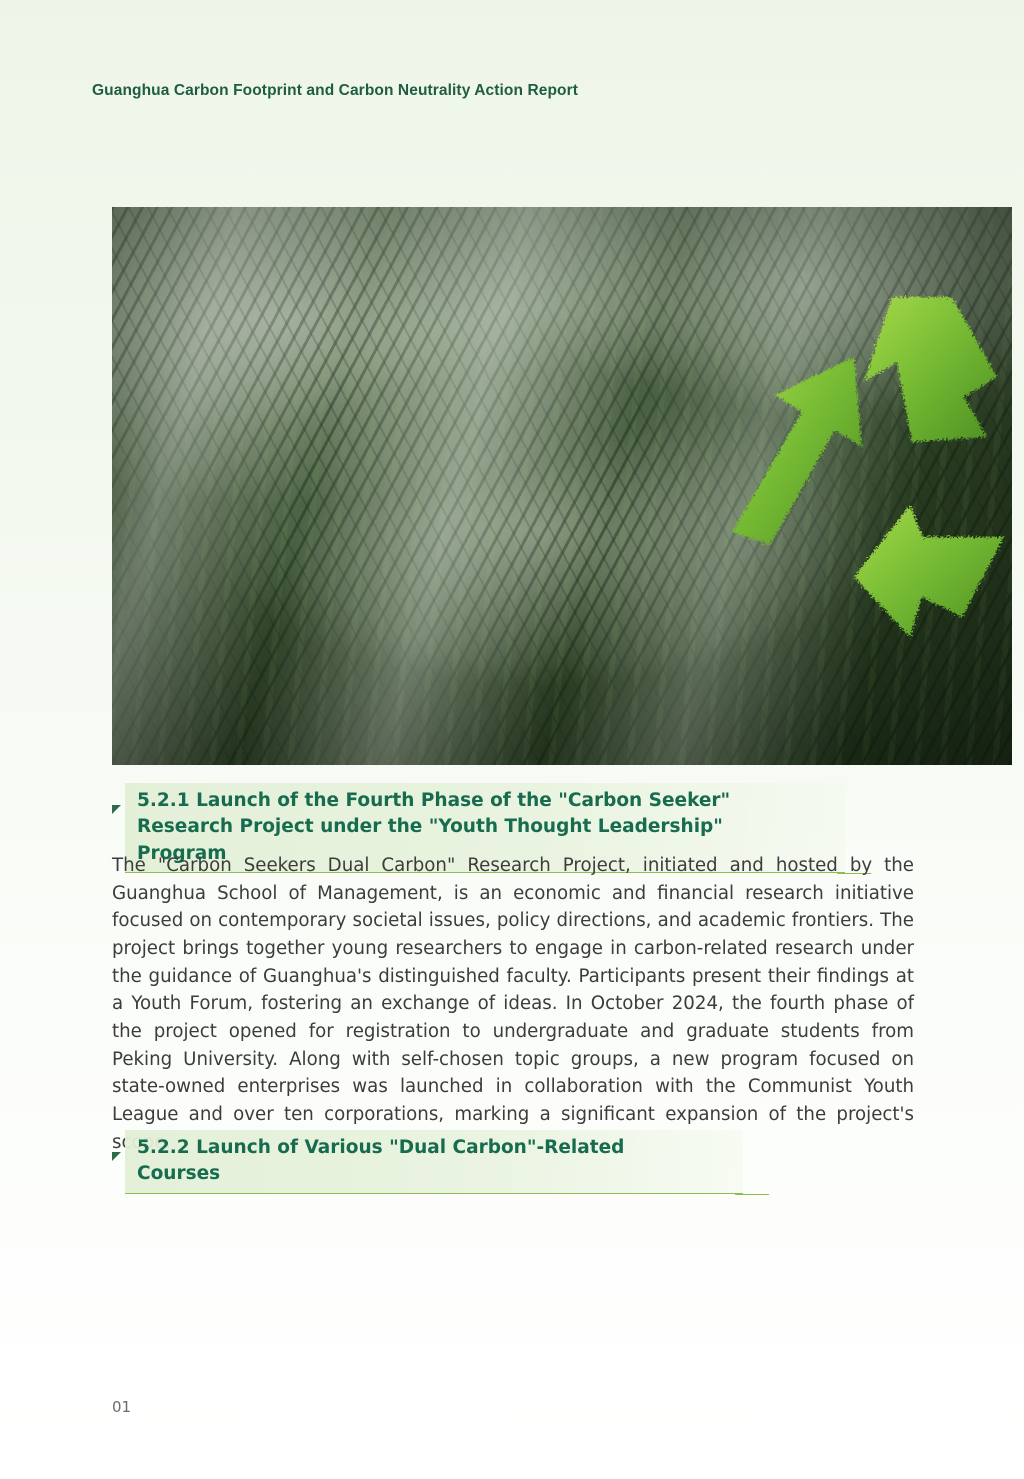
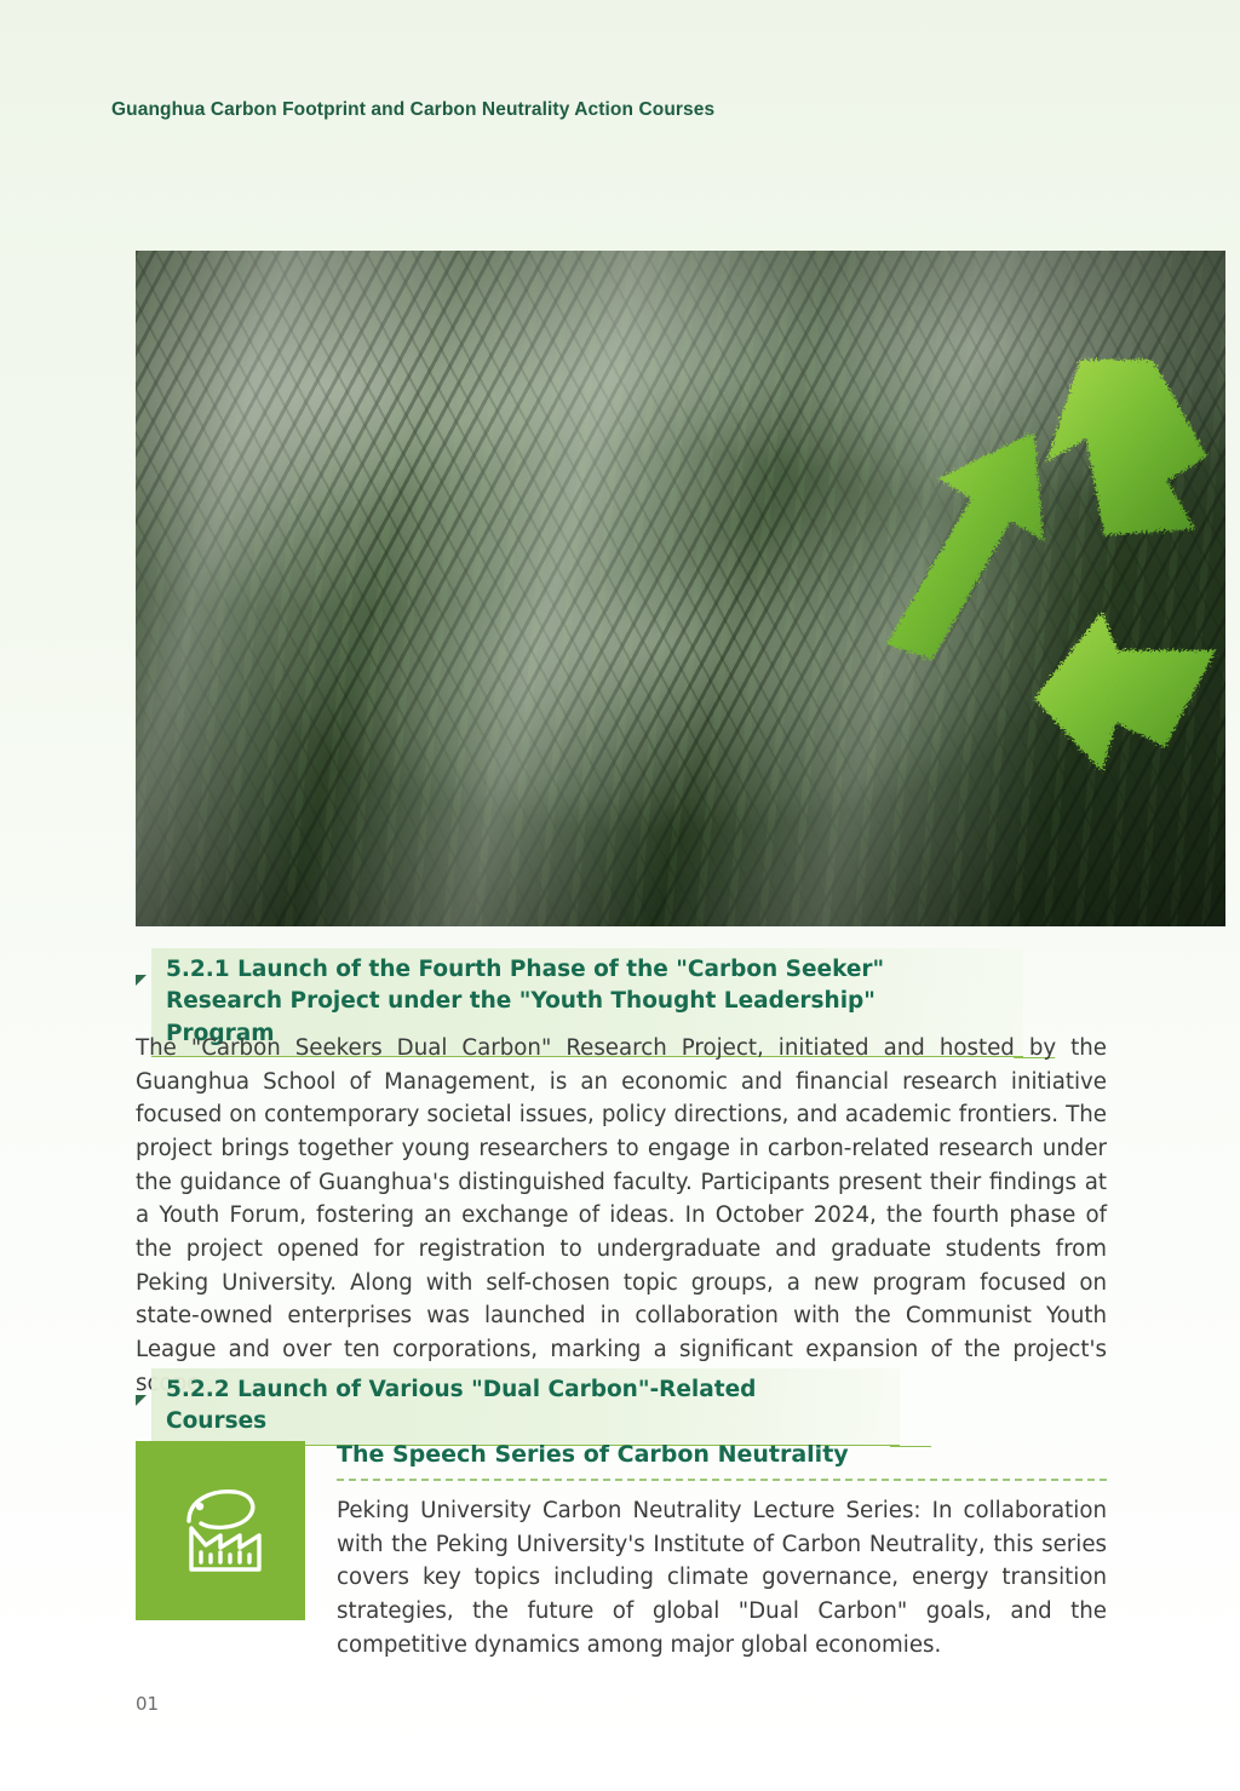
- Guanghua Carbon Footprint and Carbon Neutrality Action Report
+ Guanghua Carbon Footprint and Carbon Neutrality Action Courses
  5.2.1 Launch of the Fourth Phase of the "Carbon Seeker" Research Project under the "Youth Thought Leadership" Program
  The "Carbon Seekers Dual Carbon" Research Project, initiated and hosted by the Guanghua School of Management, is an economic and financial research initiative focused on contemporary societal issues, policy directions, and academic frontiers. The project brings together young researchers to engage in carbon-related research under the guidance of Guanghua's distinguished faculty. Participants present their findings at a Youth Forum, fostering an exchange of ideas. In October 2024, the fourth phase of the project opened for registration to undergraduate and graduate students from Peking University. Along with self-chosen topic groups, a new program focused on state-owned enterprises was launched in collaboration with the Communist Youth League and over ten corporations, marking a significant expansion of the project's s
  5.2.2 Launch of Various "Dual Carbon"-Related Courses
+ The Speech Series of Carbon Neutrality
+ Peking University Carbon Neutrality Lecture Series: In collaboration with the Peking University's Institute of Carbon Neutrality, this series covers key topics including climate governance, energy transition strategies, the future of global "Dual Carbon" goals, and the competitive dynamics among major global economies.
  01
